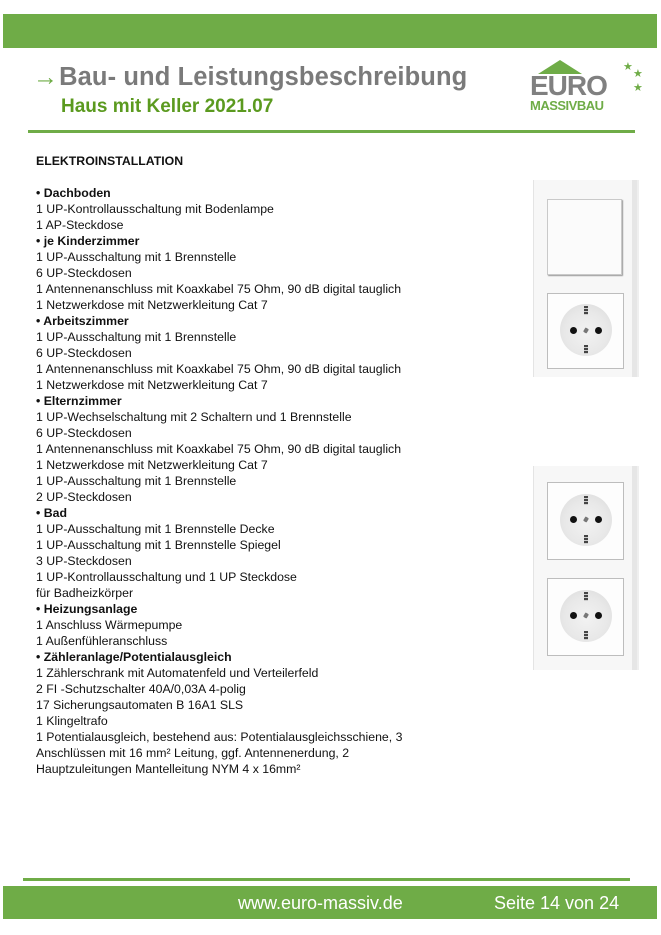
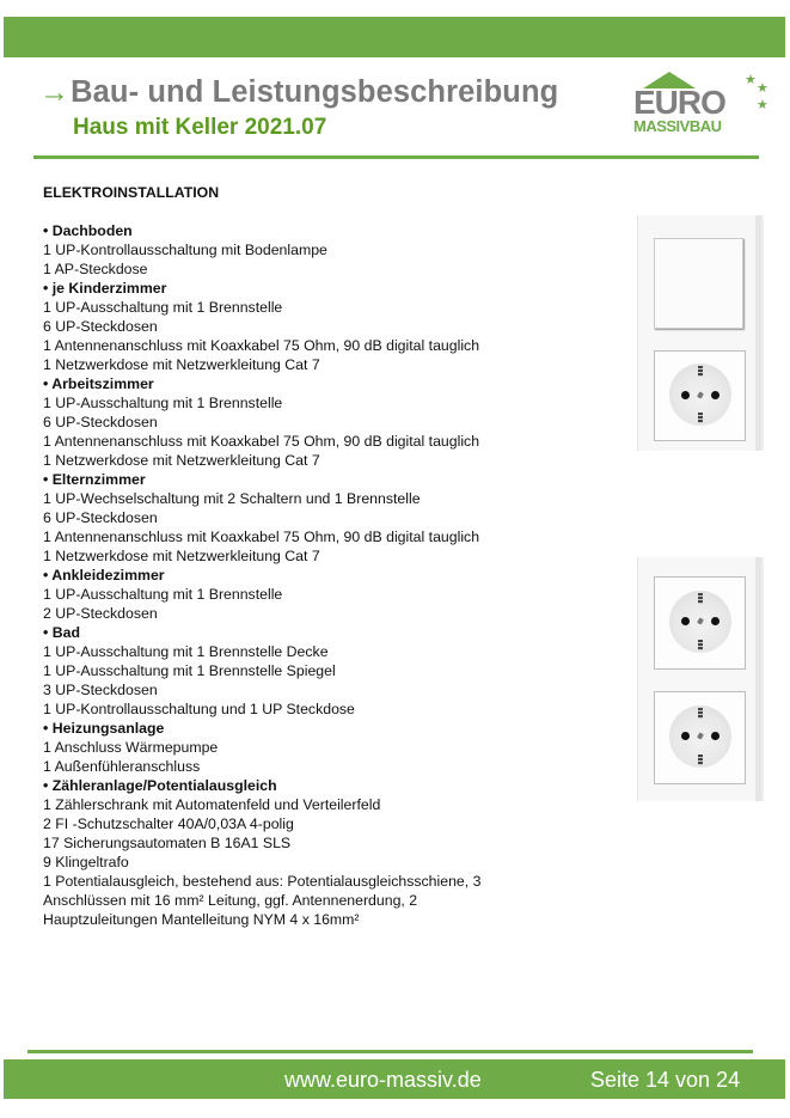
  →Bau- und Leistungsbeschreibung
  Haus mit Keller 2021.07
  ★
  ★
  ★
  EURO
  MASSIVBAU
  ELEKTROINSTALLATION
  • Dachboden
  1 UP-Kontrollausschaltung mit Bodenlampe
  1 AP-Steckdose
  • je Kinderzimmer
  1 UP-Ausschaltung mit 1 Brennstelle
  6 UP-Steckdosen
  1 Antennenanschluss mit Koaxkabel 75 Ohm, 90 dB digital tauglich
  1 Netzwerkdose mit Netzwerkleitung Cat 7
  • Arbeitszimmer
  1 UP-Ausschaltung mit 1 Brennstelle
  6 UP-Steckdosen
  1 Antennenanschluss mit Koaxkabel 75 Ohm, 90 dB digital tauglich
  1 Netzwerkdose mit Netzwerkleitung Cat 7
  • Elternzimmer
  1 UP-Wechselschaltung mit 2 Schaltern und 1 Brennstelle
  6 UP-Steckdosen
  1 Antennenanschluss mit Koaxkabel 75 Ohm, 90 dB digital tauglich
  1 Netzwerkdose mit Netzwerkleitung Cat 7
+ • Ankleidezimmer
  1 UP-Ausschaltung mit 1 Brennstelle
  2 UP-Steckdosen
  • Bad
  1 UP-Ausschaltung mit 1 Brennstelle Decke
  1 UP-Ausschaltung mit 1 Brennstelle Spiegel
  3 UP-Steckdosen
  1 UP-Kontrollausschaltung und 1 UP Steckdose
- für Badheizkörper
  • Heizungsanlage
  1 Anschluss Wärmepumpe
  1 Außenfühleranschluss
  • Zähleranlage/Potentialausgleich
  1 Zählerschrank mit Automatenfeld und Verteilerfeld
  2 FI -Schutzschalter 40A/0,03A 4-polig
  17 Sicherungsautomaten B 16A1 SLS
- 1 Klingeltrafo
+ 9 Klingeltrafo
  1 Potentialausgleich, bestehend aus: Potentialausgleichsschiene, 3
  Anschlüssen mit 16 mm² Leitung, ggf. Antennenerdung, 2
  Hauptzuleitungen Mantelleitung NYM 4 x 16mm²
  www.euro-massiv.de
  Seite 14 von 24
